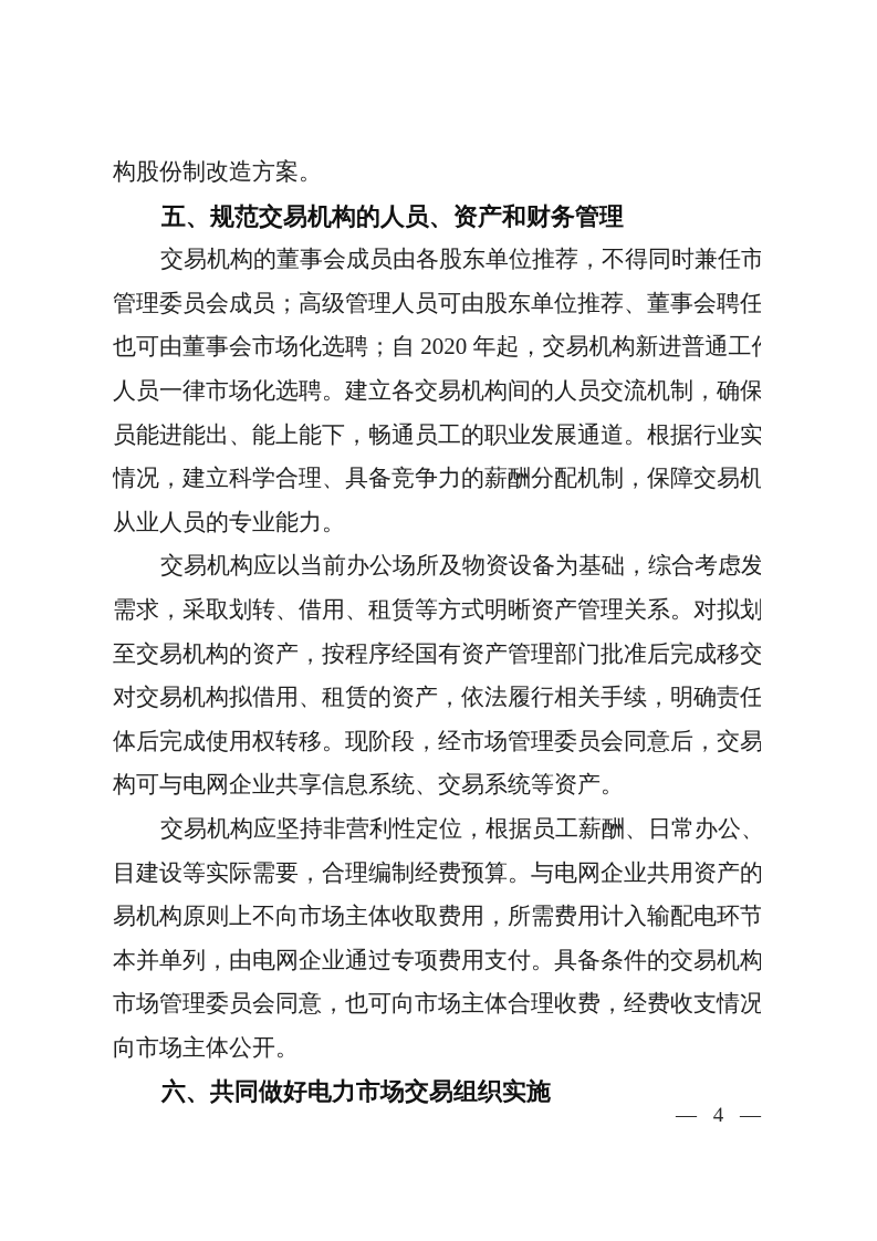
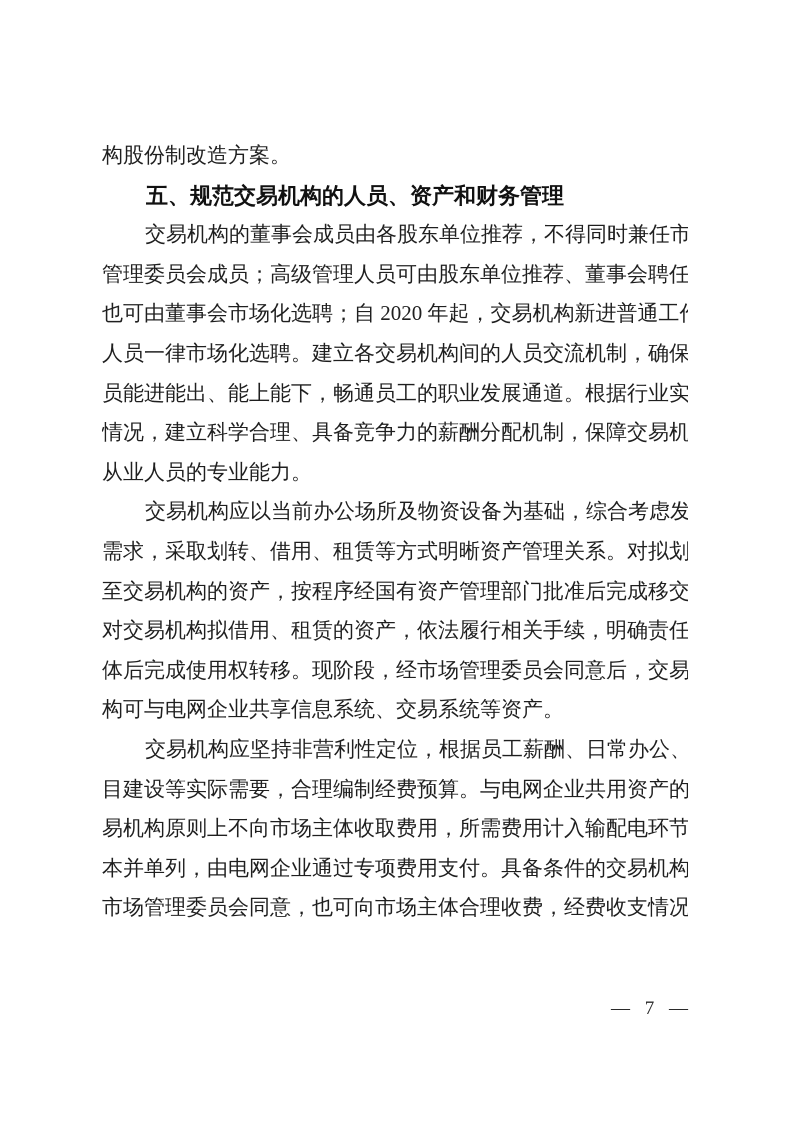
  构股份制改造方案。
  五、规范交易机构的人员、资产和财务管理
  交易机构的董事会成员由各股东单位推荐，不得同时兼任市
  管理委员会成员；高级管理人员可由股东单位推荐、董事会聘任
  也可由董事会市场化选聘；自 2020 年起，交易机构新进普通工
  人员一律市场化选聘。建立各交易机构间的人员交流机制，确保
  员能进能出、能上能下，畅通员工的职业发展通道。根据行业实
  情况，建立科学合理、具备竞争力的薪酬分配机制，保障交易机
  从业人员的专业能力。
  交易机构应以当前办公场所及物资设备为基础，综合考虑发
  需求，采取划转、借用、租赁等方式明晰资产管理关系。对拟划
  至交易机构的资产，按程序经国有资产管理部门批准后完成移交
  对交易机构拟借用、租赁的资产，依法履行相关手续，明确责任
  体后完成使用权转移。现阶段，经市场管理委员会同意后，交易
  构可与电网企业共享信息系统、交易系统等资产。
  交易机构应坚持非营利性定位，根据员工薪酬、日常办公、
  目建设等实际需要，合理编制经费预算。与电网企业共用资产的
  易机构原则上不向市场主体收取费用，所需费用计入输配电环节
  本并单列，由电网企业通过专项费用支付。具备条件的交易机构
  市场管理委员会同意，也可向市场主体合理收费，经费收支情况
- 向市场主体公开。
- 六、共同做好电力市场交易组织实施
- — 4 —
+ — 7 —
